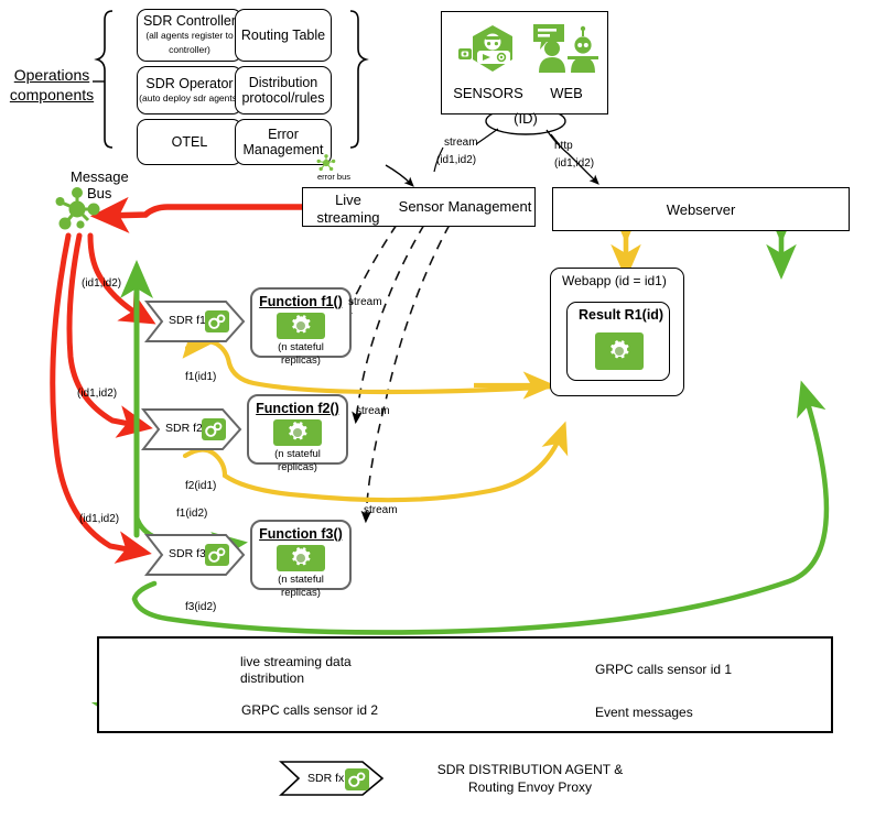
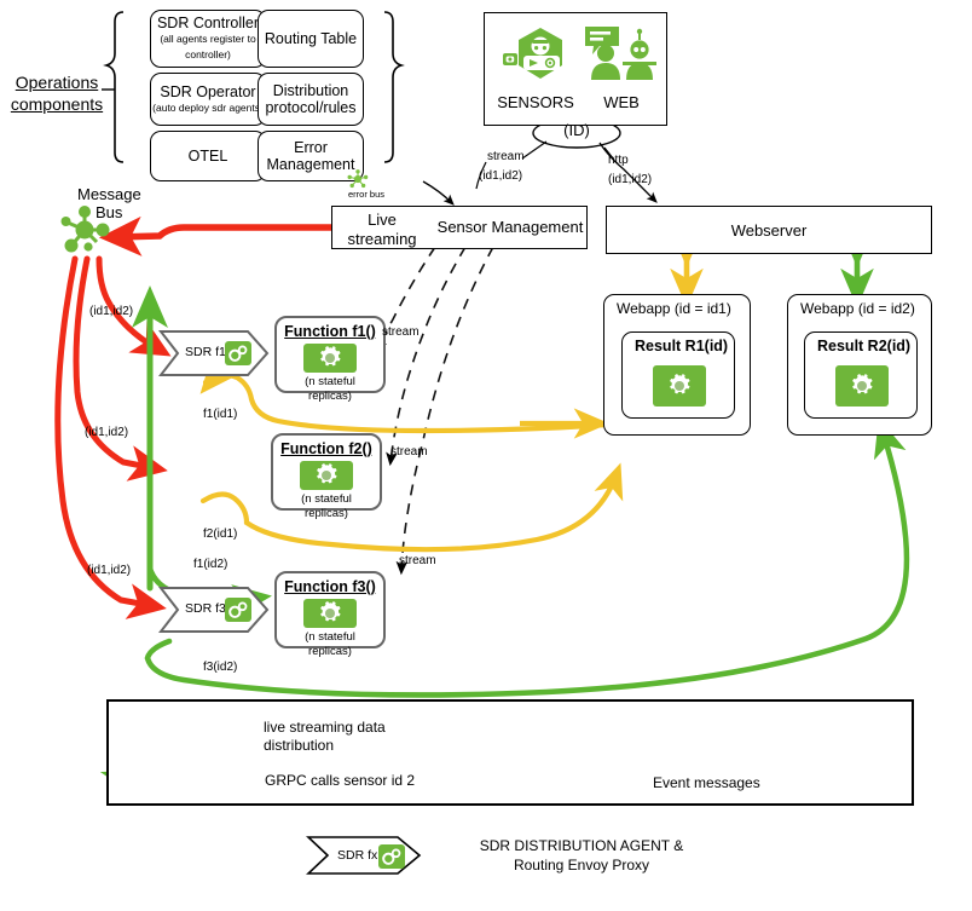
  Operations
  components
  SDR Controller
  (all agents register to
  controller)
  Routing Table
  SDR Operator
  (auto deploy sdr agent
  Distribution
  protocol/rules
  OTEL
  Error Management
  error bus
  SENSORS
  WEB
  (ID)
  stream
  (id1,id2)
  http
  (id1,id2)
  Message
  Bus
  Live
  streaming
  Sensor Management
  Webserver
  Webapp (id = id1)
  Result R1(id)
+ Webapp (id = id2)
+ Result R2(id)
  SDR f1
  Function f1()
  (n stateful
  replicas)
  stream
  (id1,id2)
  f1(id1)
- SDR f2
  Function f2()
  (n stateful
  replicas)
  stream
  (id1,id2)
  f2(id1)
  SDR f3
  Function f3()
  (n stateful
  replicas)
  stream
  (id1,id2)
  f3(id2)
  f1(id2)
  live streaming data
  distribution
  GRPC calls sensor id 2
- GRPC calls sensor id 1
  Event messages
  SDR fx
  SDR DISTRIBUTION AGENT &
  Routing Envoy Proxy
